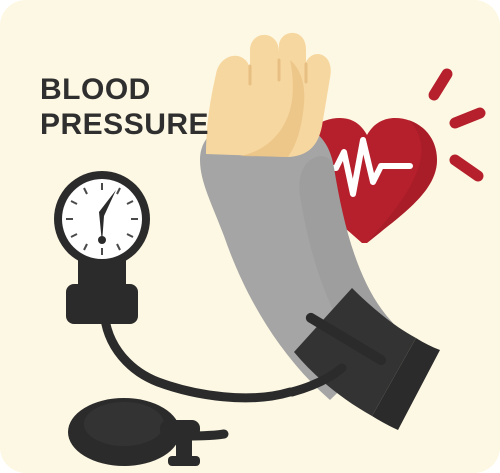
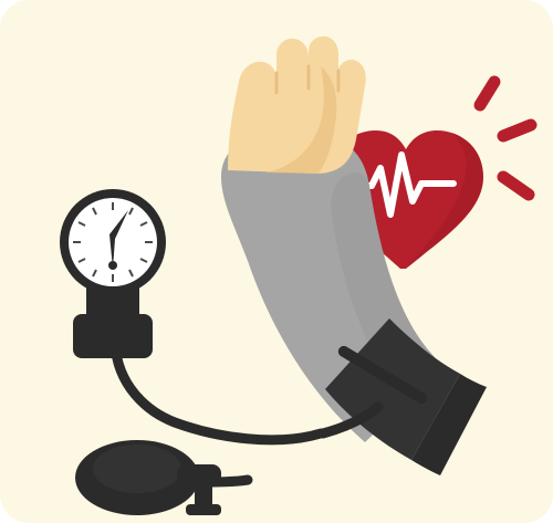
- BLOOD
- PRESSURE
